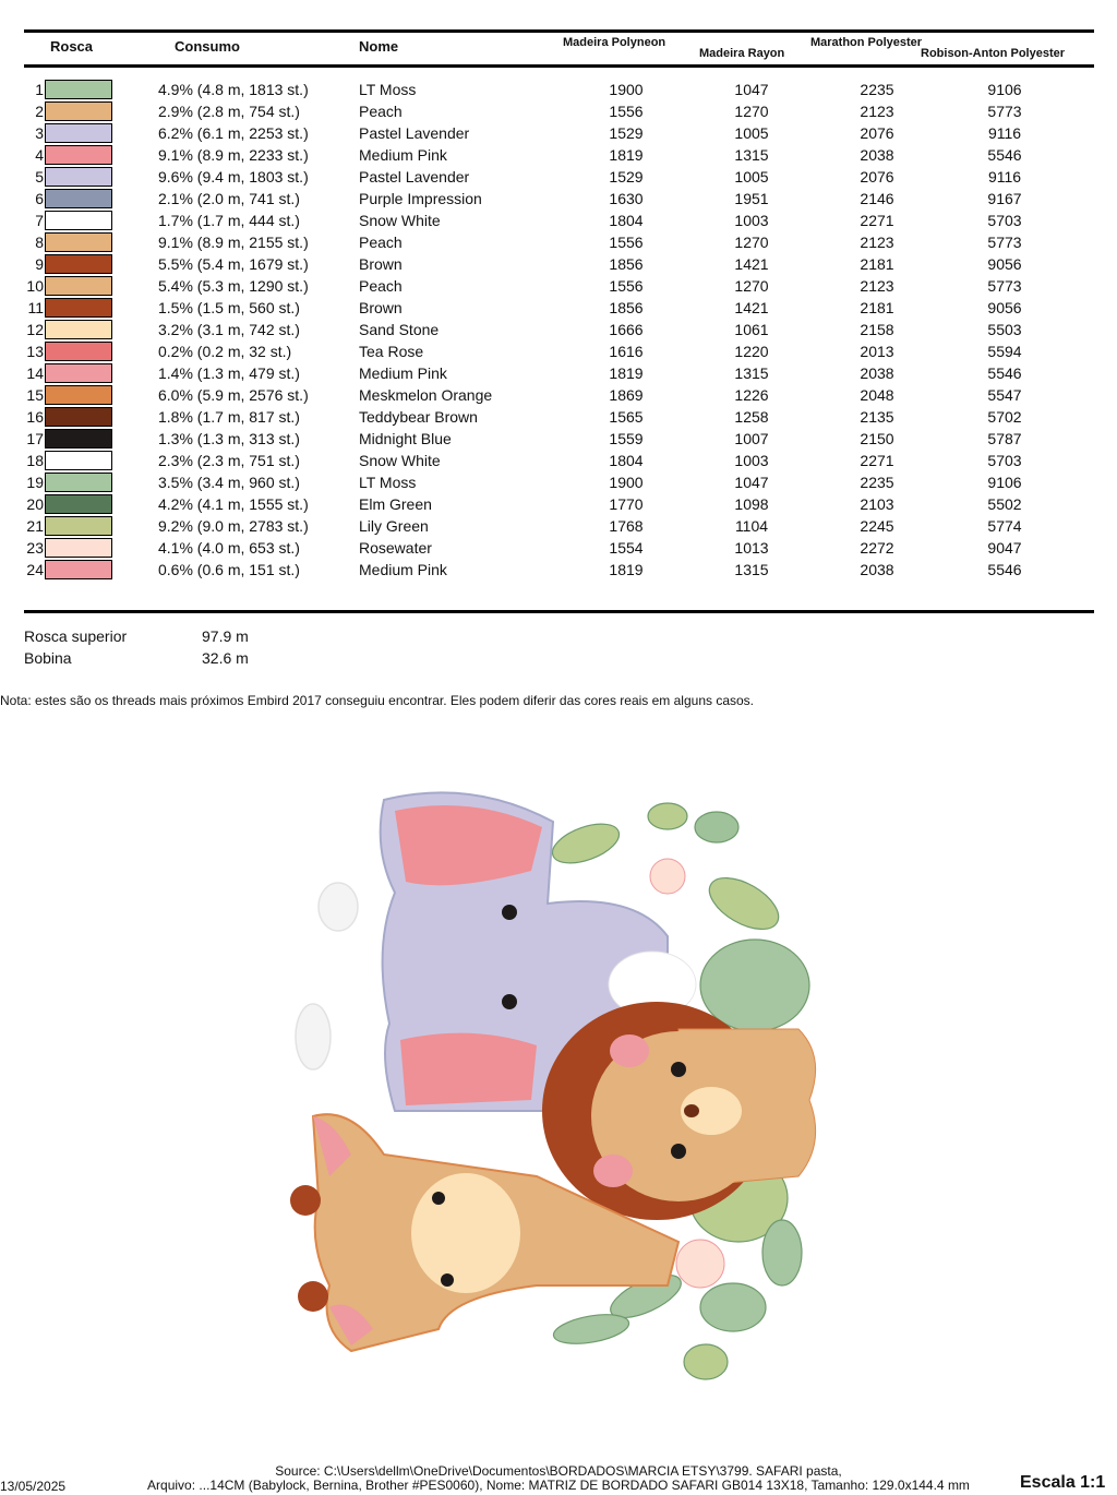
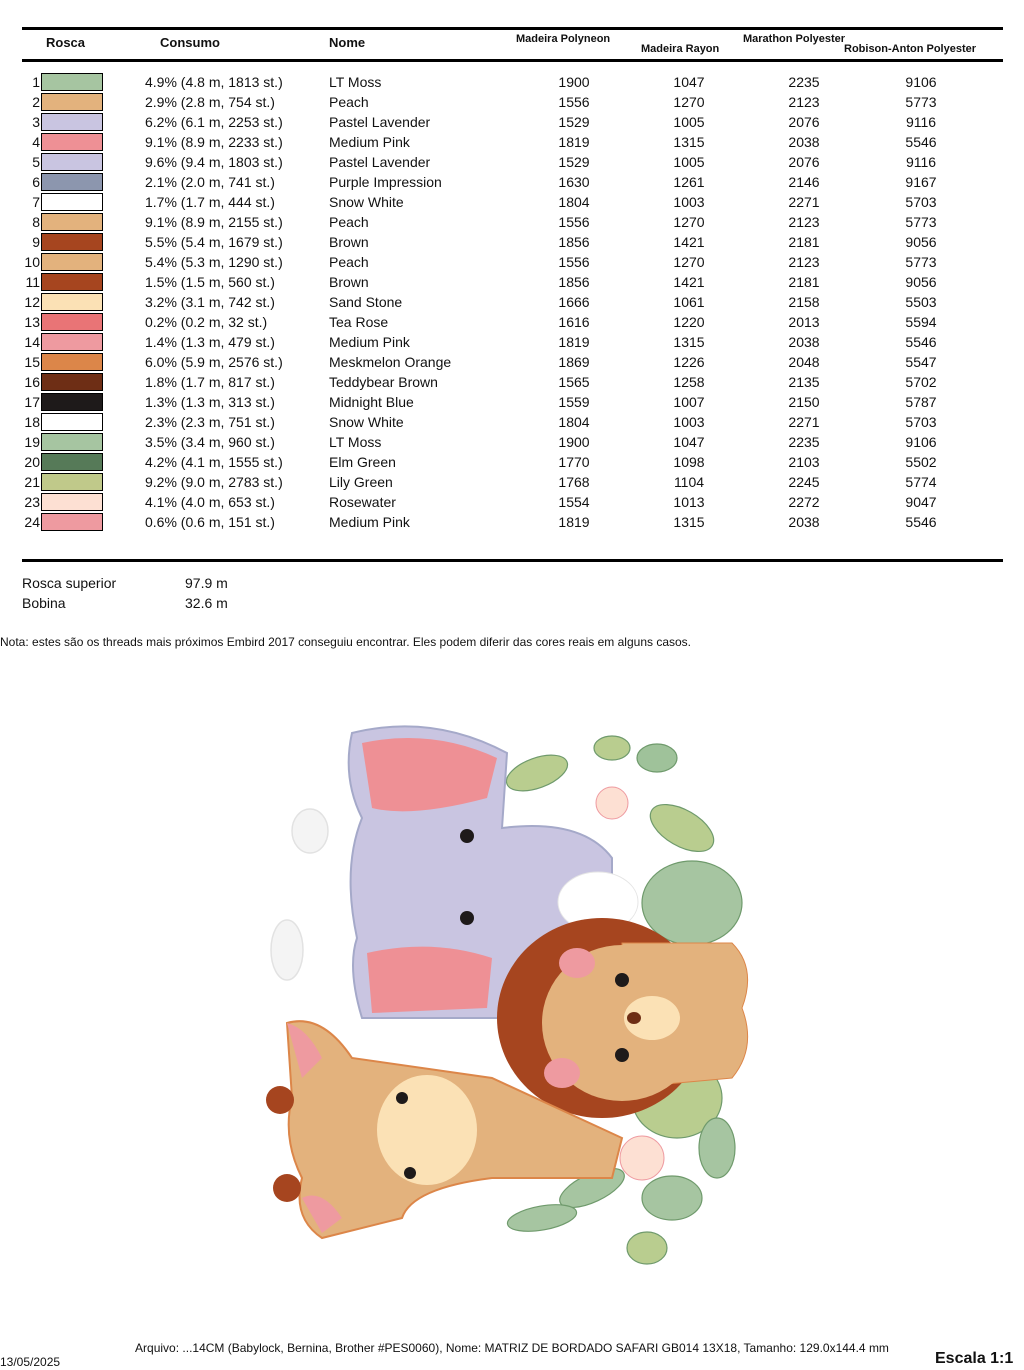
  Rosca
  Consumo
  Nome
  Madeira Polyneon
  Madeira Rayon
  Marathon Polyester
  Robison-Anton Polyester
  1
  4.9% (4.8 m, 1813 st.)
  LT Moss
  1900
  1047
  2235
  9106
  2
  2.9% (2.8 m, 754 st.)
  Peach
  1556
  1270
  2123
  5773
  3
  6.2% (6.1 m, 2253 st.)
  Pastel Lavender
  1529
  1005
  2076
  9116
  4
  9.1% (8.9 m, 2233 st.)
  Medium Pink
  1819
  1315
  2038
  5546
  5
  9.6% (9.4 m, 1803 st.)
  Pastel Lavender
  1529
  1005
  2076
  9116
  6
  2.1% (2.0 m, 741 st.)
  Purple Impression
  1630
- 1951
+ 1261
  2146
  9167
  7
  1.7% (1.7 m, 444 st.)
  Snow White
  1804
  1003
  2271
  5703
  8
  9.1% (8.9 m, 2155 st.)
  Peach
  1556
  1270
  2123
  5773
  9
  5.5% (5.4 m, 1679 st.)
  Brown
  1856
  1421
  2181
  9056
  10
  5.4% (5.3 m, 1290 st.)
  Peach
  1556
  1270
  2123
  5773
  11
  1.5% (1.5 m, 560 st.)
  Brown
  1856
  1421
  2181
  9056
  12
  3.2% (3.1 m, 742 st.)
  Sand Stone
  1666
  1061
  2158
  5503
  13
  0.2% (0.2 m, 32 st.)
  Tea Rose
  1616
  1220
  2013
  5594
  14
  1.4% (1.3 m, 479 st.)
  Medium Pink
  1819
  1315
  2038
  5546
  15
  6.0% (5.9 m, 2576 st.)
  Meskmelon Orange
  1869
  1226
  2048
  5547
  16
  1.8% (1.7 m, 817 st.)
  Teddybear Brown
  1565
  1258
  2135
  5702
  17
  1.3% (1.3 m, 313 st.)
  Midnight Blue
  1559
  1007
  2150
  5787
  18
  2.3% (2.3 m, 751 st.)
  Snow White
  1804
  1003
  2271
  5703
  19
  3.5% (3.4 m, 960 st.)
  LT Moss
  1900
  1047
  2235
  9106
  20
  4.2% (4.1 m, 1555 st.)
  Elm Green
  1770
  1098
  2103
  5502
  21
  9.2% (9.0 m, 2783 st.)
  Lily Green
  1768
  1104
  2245
  5774
  23
  4.1% (4.0 m, 653 st.)
  Rosewater
  1554
  1013
  2272
  9047
  24
  0.6% (0.6 m, 151 st.)
  Medium Pink
  1819
  1315
  2038
  5546
  Rosca superior
  97.9 m
  Bobina
  32.6 m
  Nota: estes são os threads mais próximos Embird 2017 conseguiu encontrar. Eles podem diferir das cores reais em alguns casos.
  13/05/2025
- Source: C:\Users\dellm\OneDrive\Documentos\BORDADOS\MARCIA ETSY\3799. SAFARI pasta,
  Arquivo: ...14CM (Babylock, Bernina, Brother #PES0060), Nome: MATRIZ DE BORDADO SAFARI GB014 13X18, Tamanho: 129.0x144.4 mm
  Escala 1:1
